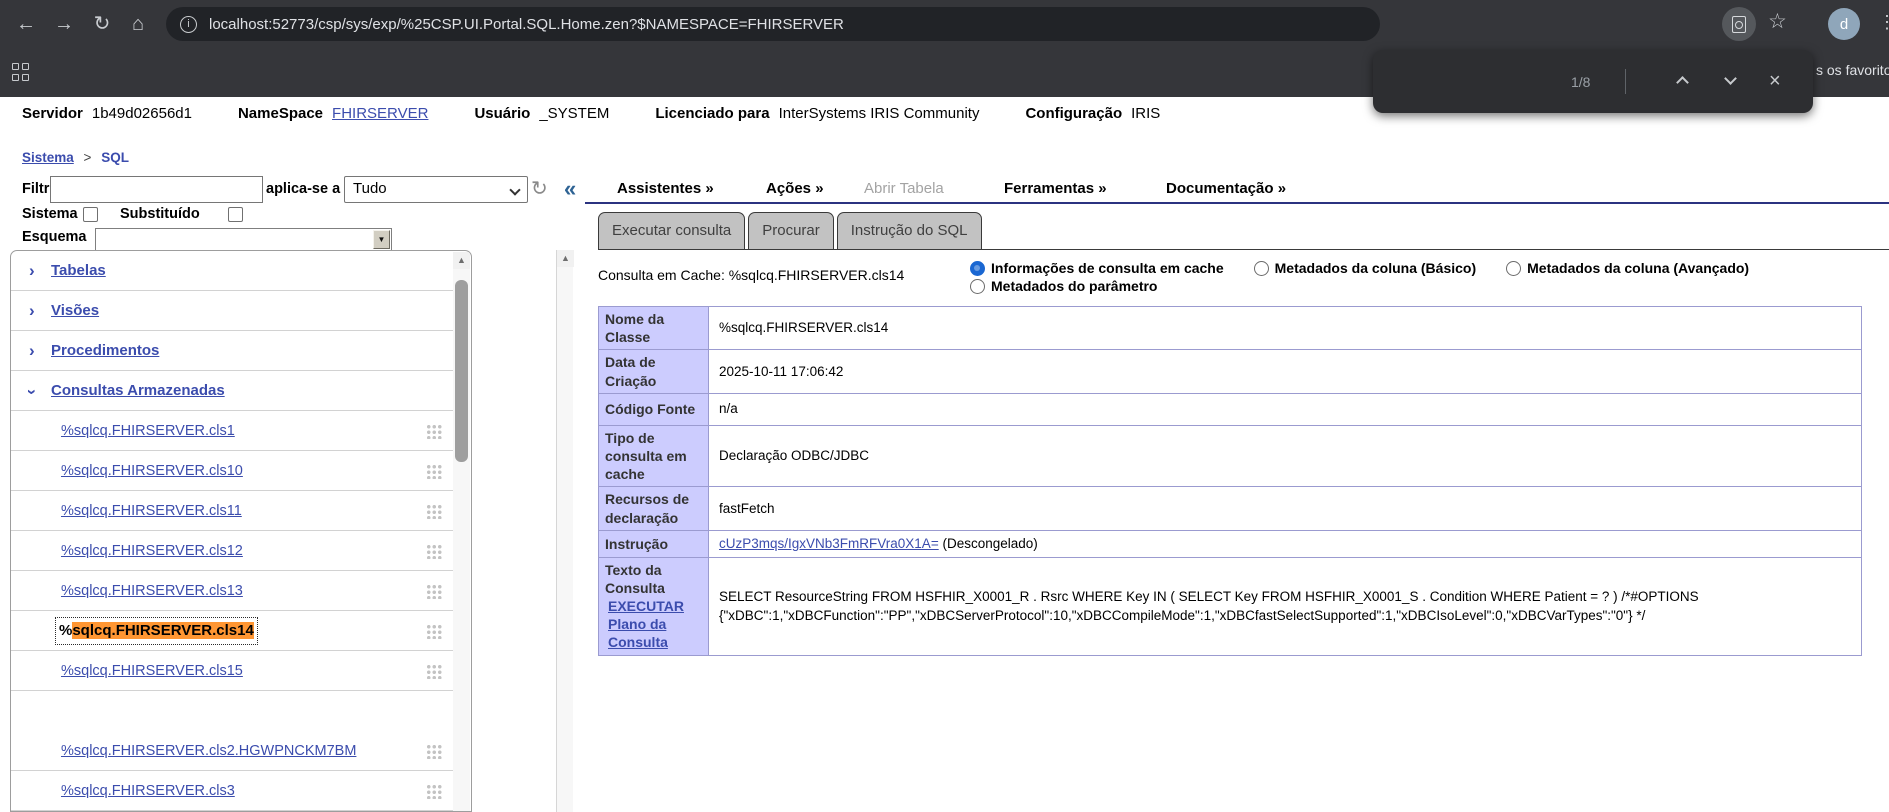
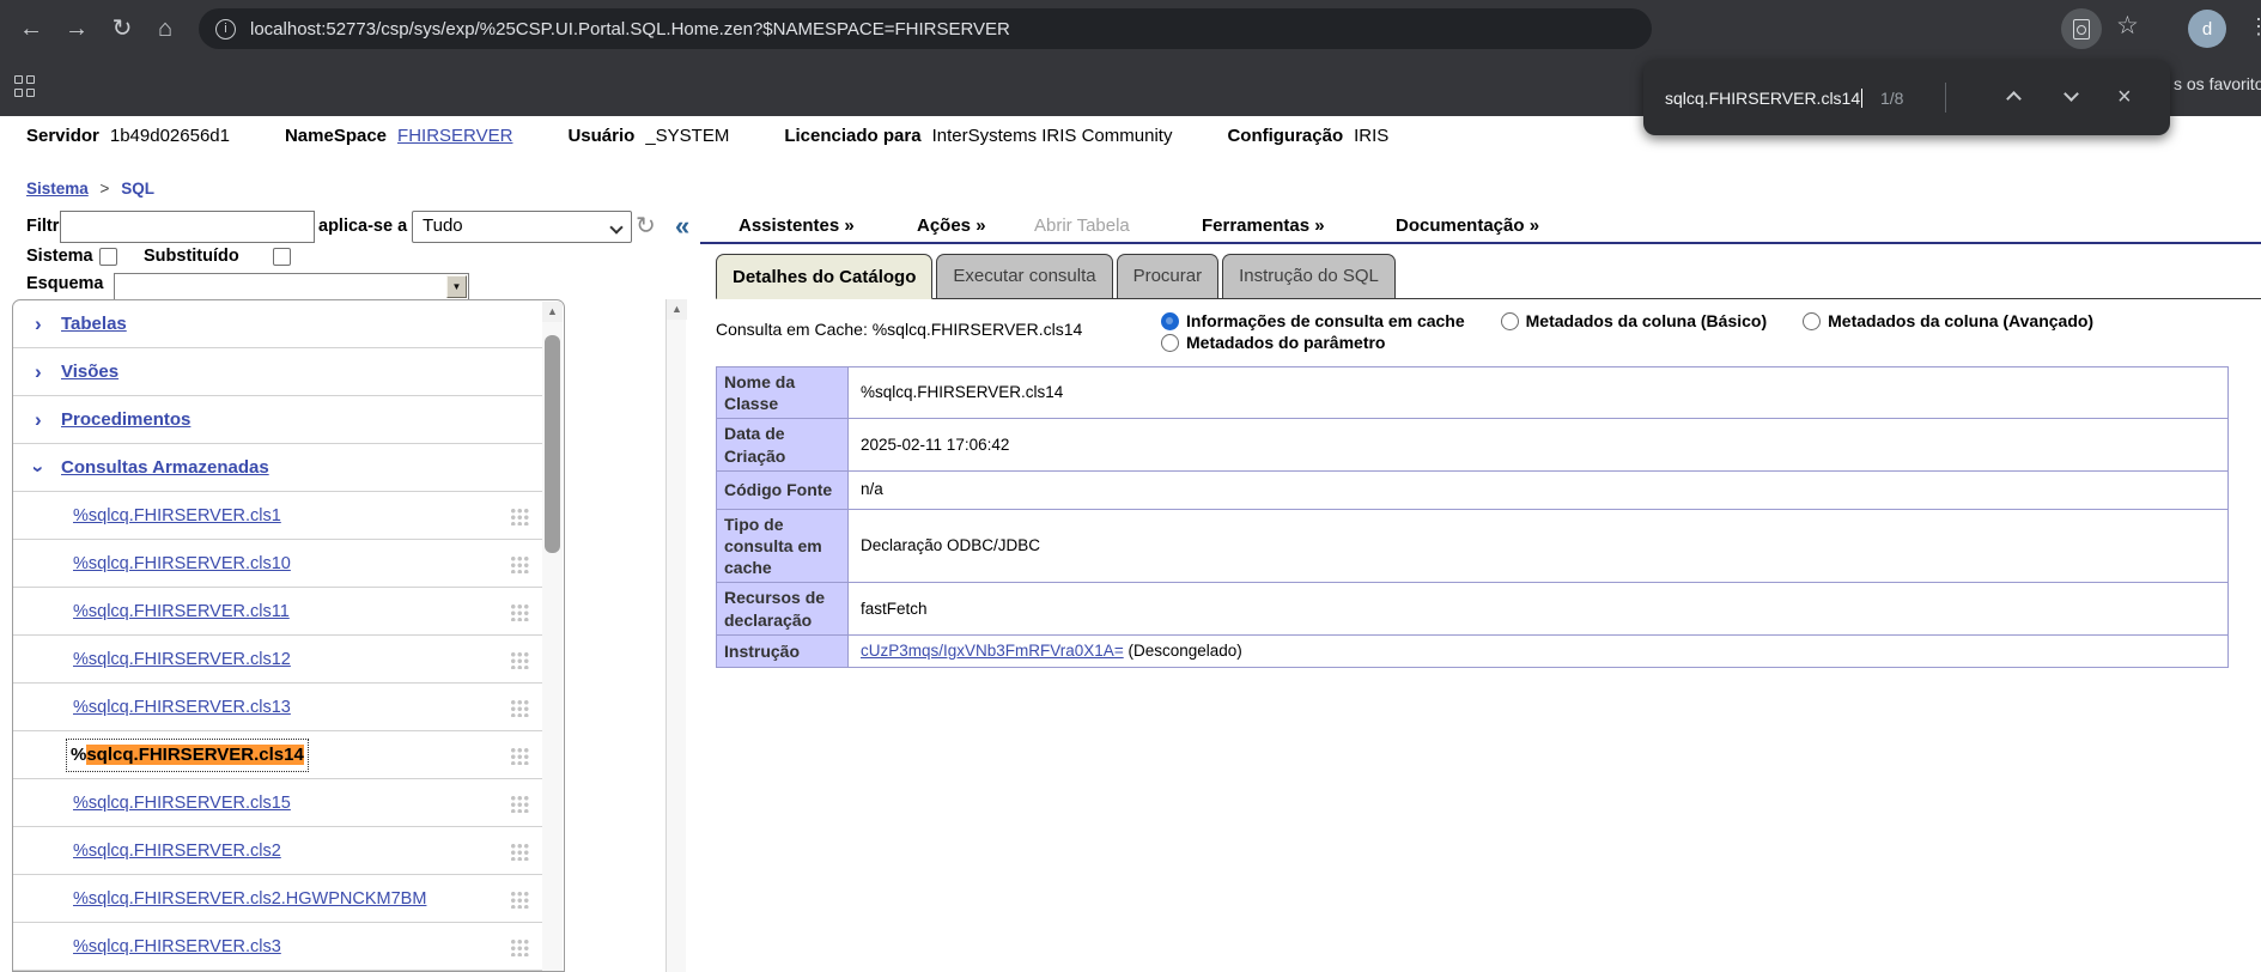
  ←
  →
  ↻
  ⌂
  i
  localhost:52773/csp/sys/exp/%25CSP.UI.Portal.SQL.Home.zen?$NAMESPACE=FHIRSERVER
  ☆
  d
  ⋮
  s os favorito
+ sqlcq.FHIRSERVER.cls14
  1/8
  ×
  Servidor
  1b49d02656d1
  NameSpace
  FHIRSERVER
  Usuário
  _SYSTEM
  Licenciado para
  InterSystems IRIS Community
  Configuração
  IRIS
  Sistema > SQL
  Filtr
  aplica-se a
  Tudo
  ↻
  Sistema
  Substituído
  Esquema
  ▼
  ›
  Tabelas
  ›
  Visões
  ›
  Procedimentos
  Consultas Armazenadas
  %sqlcq.FHIRSERVER.cls1
  %sqlcq.FHIRSERVER.cls10
  %sqlcq.FHIRSERVER.cls11
  %sqlcq.FHIRSERVER.cls12
  %sqlcq.FHIRSERVER.cls13
  %sqlcq.FHIRSERVER.cls14
  %sqlcq.FHIRSERVER.cls15
+ %sqlcq.FHIRSERVER.cls2
  %sqlcq.FHIRSERVER.cls2.HGWPNCKM7BM
  %sqlcq.FHIRSERVER.cls3
  ▲
  ▲
  «
  Assistentes »
  Ações »
  Abrir Tabela
  Ferramentas »
  Documentação »
+ Detalhes do Catálogo
  Executar consulta
  Procurar
  Instrução do SQL
  Consulta em Cache: %sqlcq.FHIRSERVER.cls14
  Informações de consulta em cache
  Metadados da coluna (Básico)
  Metadados da coluna (Avançado)
  Metadados do parâmetro
  Nome da Classe	%sqlcq.FHIRSERVER.cls14
- Data de Criação	2025-10-11 17:06:42
+ Data de Criação	2025-02-11 17:06:42
  Código Fonte	n/a
  Tipo de consulta em cache	Declaração ODBC/JDBC
  Recursos de declaração	fastFetch
  Instrução	cUzP3mqs/IgxVNb3FmRFVra0X1A= (Descongelado)
- Texto da Consulta EXECUTAR Plano da Consulta	SELECT ResourceString FROM HSFHIR_X0001_R . Rsrc WHERE Key IN ( SELECT Key FROM HSFHIR_X0001_S . Condition WHERE Patient = ? ) /*#OPTIONS {"xDBC":1,"xDBCFunction":"PP","xDBCServerProtocol":10,"xDBCCompileMode":1,"xDBCfastSelectSupported":1,"xDBCIsoLevel":0,"xDBCVarTypes":"0"} */
